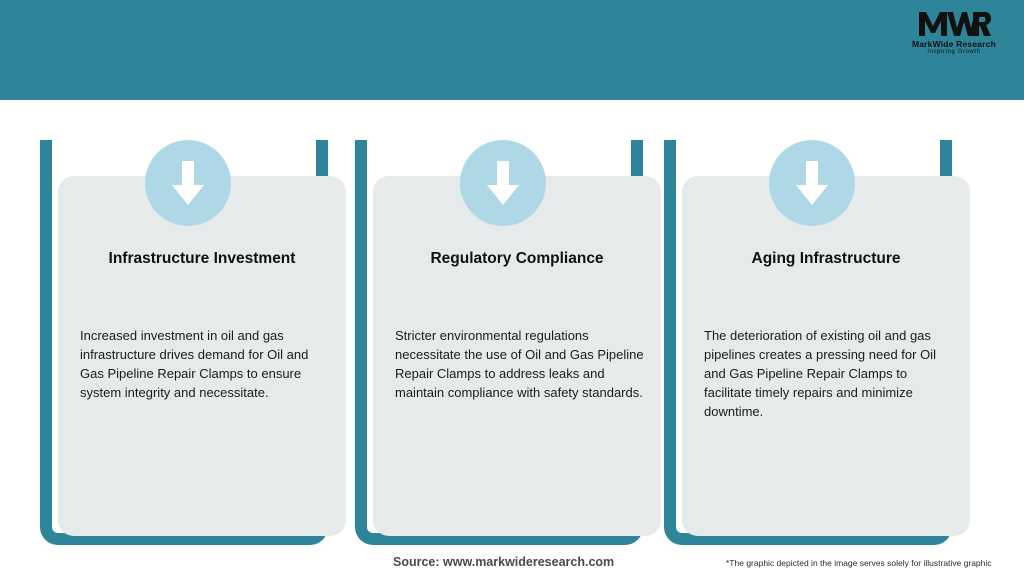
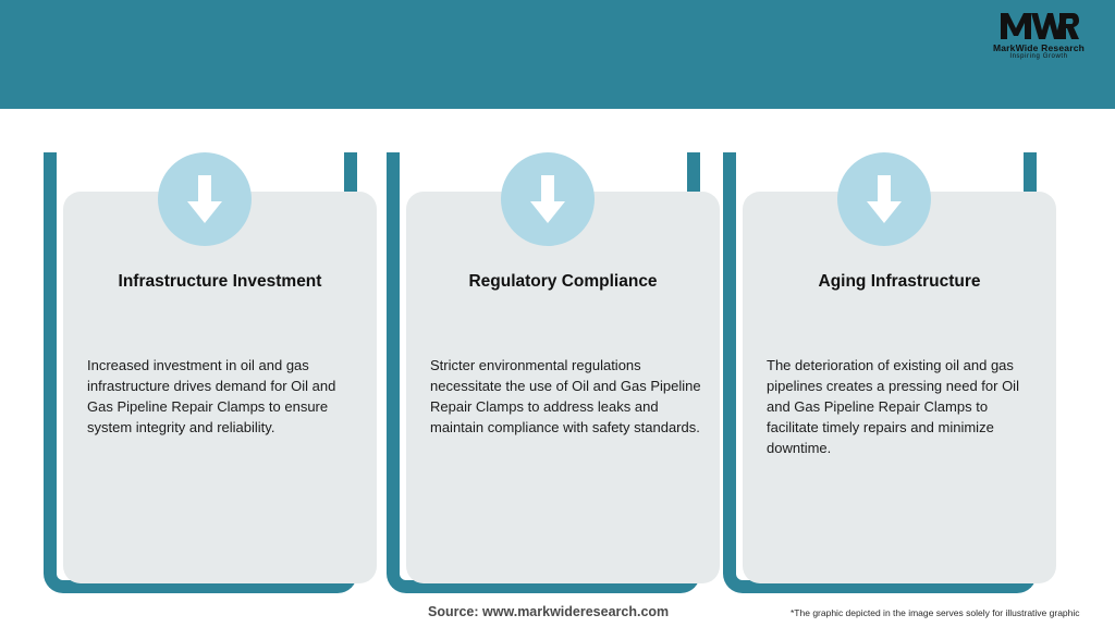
  MarkWide Research
  Infrastructure Investment
- Increased investment in oil and gas infrastructure drives demand for Oil and Gas Pipeline Repair Clamps to ensure system integrity and necessitate.
+ Increased investment in oil and gas infrastructure drives demand for Oil and Gas Pipeline Repair Clamps to ensure system integrity and reliability.
  Regulatory Compliance
  Stricter environmental regulations necessitate the use of Oil and Gas Pipeline Repair Clamps to address leaks and maintain compliance with safety standards.
  Aging Infrastructure
  The deterioration of existing oil and gas pipelines creates a pressing need for Oil and Gas Pipeline Repair Clamps to facilitate timely repairs and minimize downtime.
  Source: www.markwideresearch.com
  *The graphic depicted in the image serves solely for illustrative graphic
